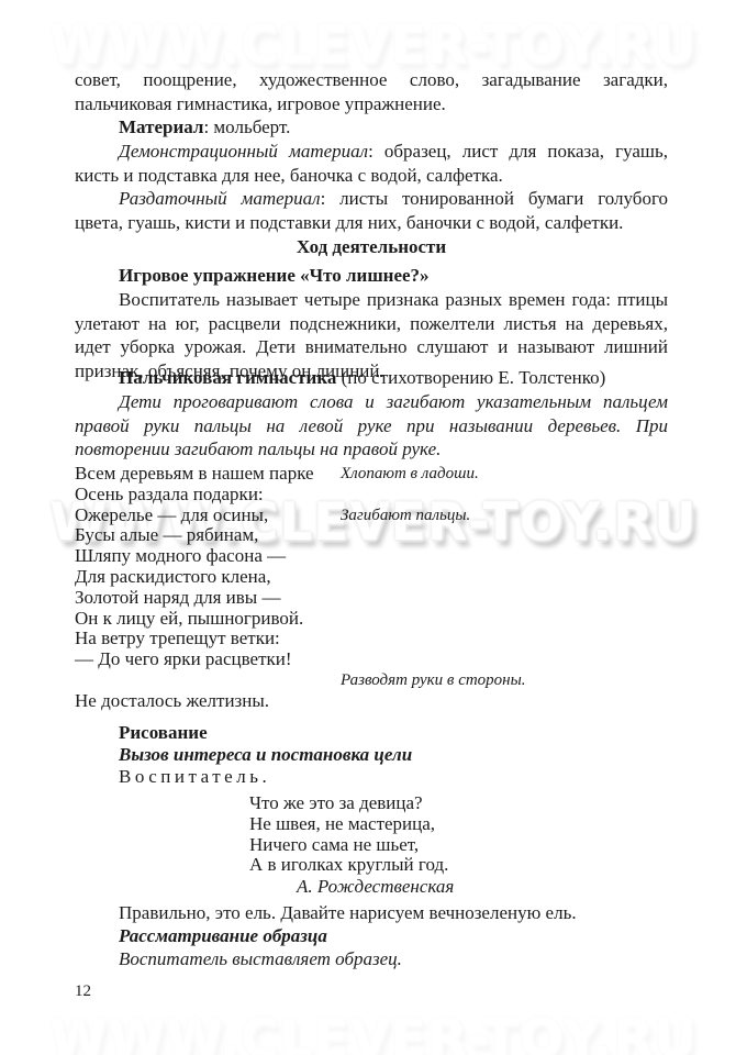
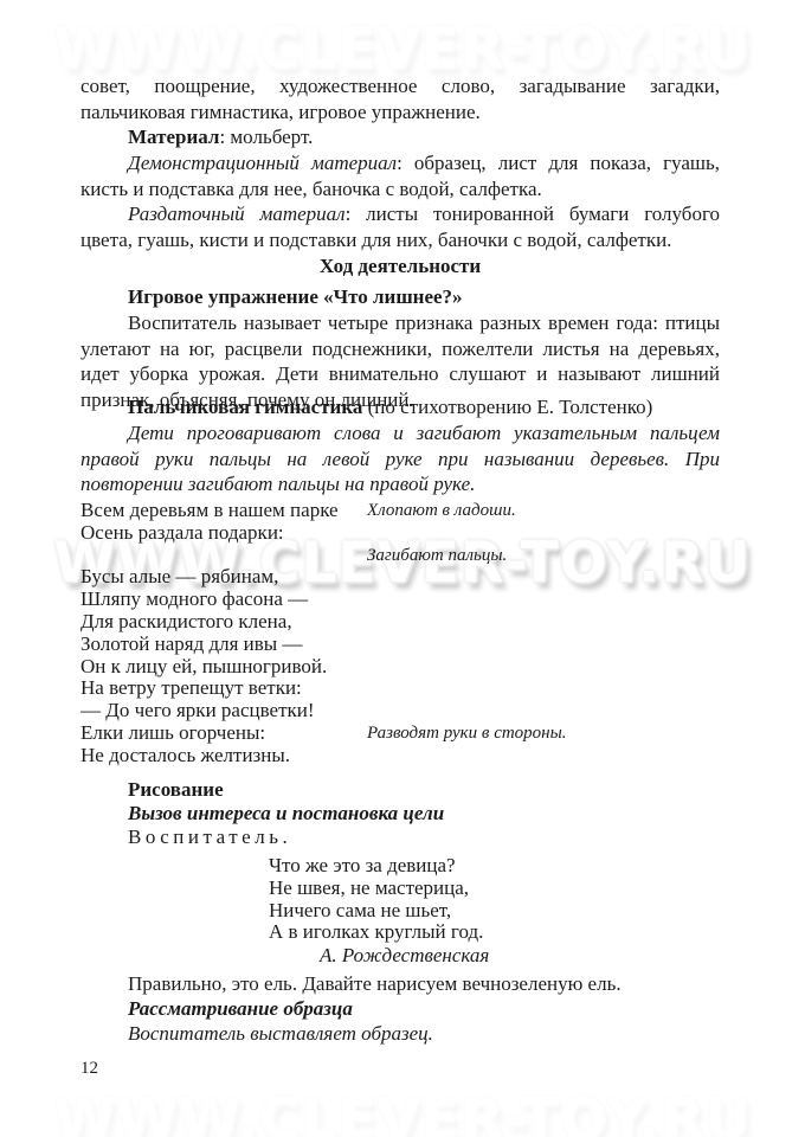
  WWW.CLEVER-TOY.RU
  совет, поощрение, художественное слово, загадывание загадки, пальчиковая гимнастика, игровое упражнение.
  Материал: мольберт.
  Демонстрационный материал: образец, лист для показа, гуашь, кисть и подставка для нее, баночка с водой, салфетка.
  Раздаточный материал: листы тонированной бумаги голубого цвета, гуашь, кисти и подставки для них, баночки с водой, салфетки.
  Ход деятельности
  Игровое упражнение «Что лишнее?»
  Воспитатель называет четыре признака разных времен года: птицы улетают на юг, расцвели подснежники, пожелтели листья на деревьях, идет уборка урожая. Дети внимательно слушают и называют лишний признак, объясняя, почему он лишний.
  Пальчиковая гимнастика (по стихотворению Е. Толстенко)
  Дети проговаривают слова и загибают указательным пальцем правой руки пальцы на левой руке при назывании деревьев. При повторении загибают пальцы на правой руке.
  Всем деревьям в нашем парке
  Хлопают в ладоши.
  Осень раздала подарки:
- Ожерелье — для осины,
  Загибают пальцы.
  Бусы алые — рябинам,
  Шляпу модного фасона —
  Для раскидистого клена,
  Золотой наряд для ивы —
  Он к лицу ей, пышногривой.
  На ветру трепещут ветки:
  — До чего ярки расцветки!
+ Елки лишь огорчены:
  Разводят руки в стороны.
  Не досталось желтизны.
  Рисование
  Вызов интереса и постановка цели
  Воспитатель.
  Что же это за девица?
  Не швея, не мастерица,
  Ничего сама не шьет,
  А в иголках круглый год.
  А. Рождественская
  Правильно, это ель. Давайте нарисуем вечнозеленую ель.
  Рассматривание образца
  Воспитатель выставляет образец.
  12
